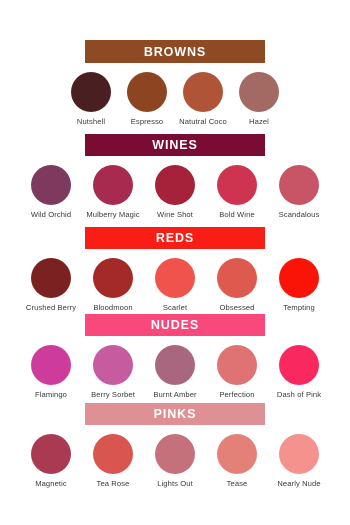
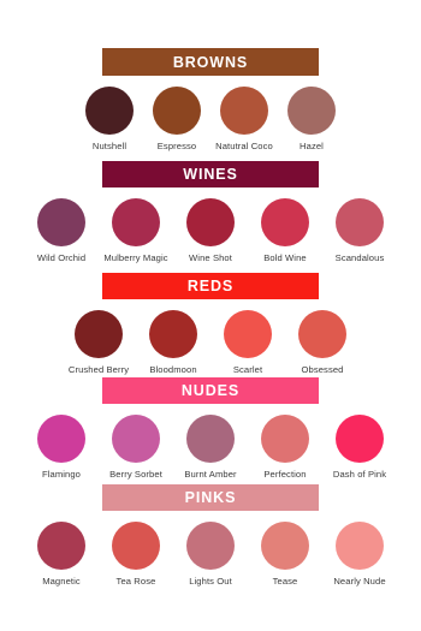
  BROWNS
  Nutshell
  Espresso
  Natutral Coco
  Hazel
  WINES
  Wild Orchid
  Mulberry Magic
  Wine Shot
  Bold Wine
  Scandalous
  REDS
  Crushed Berry
  Bloodmoon
  Scarlet
  Obsessed
- Tempting
  NUDES
  Flamingo
  Berry Sorbet
  Burnt Amber
  Perfection
  Dash of Pink
  PINKS
  Magnetic
  Tea Rose
  Lights Out
  Tease
  Nearly Nude
